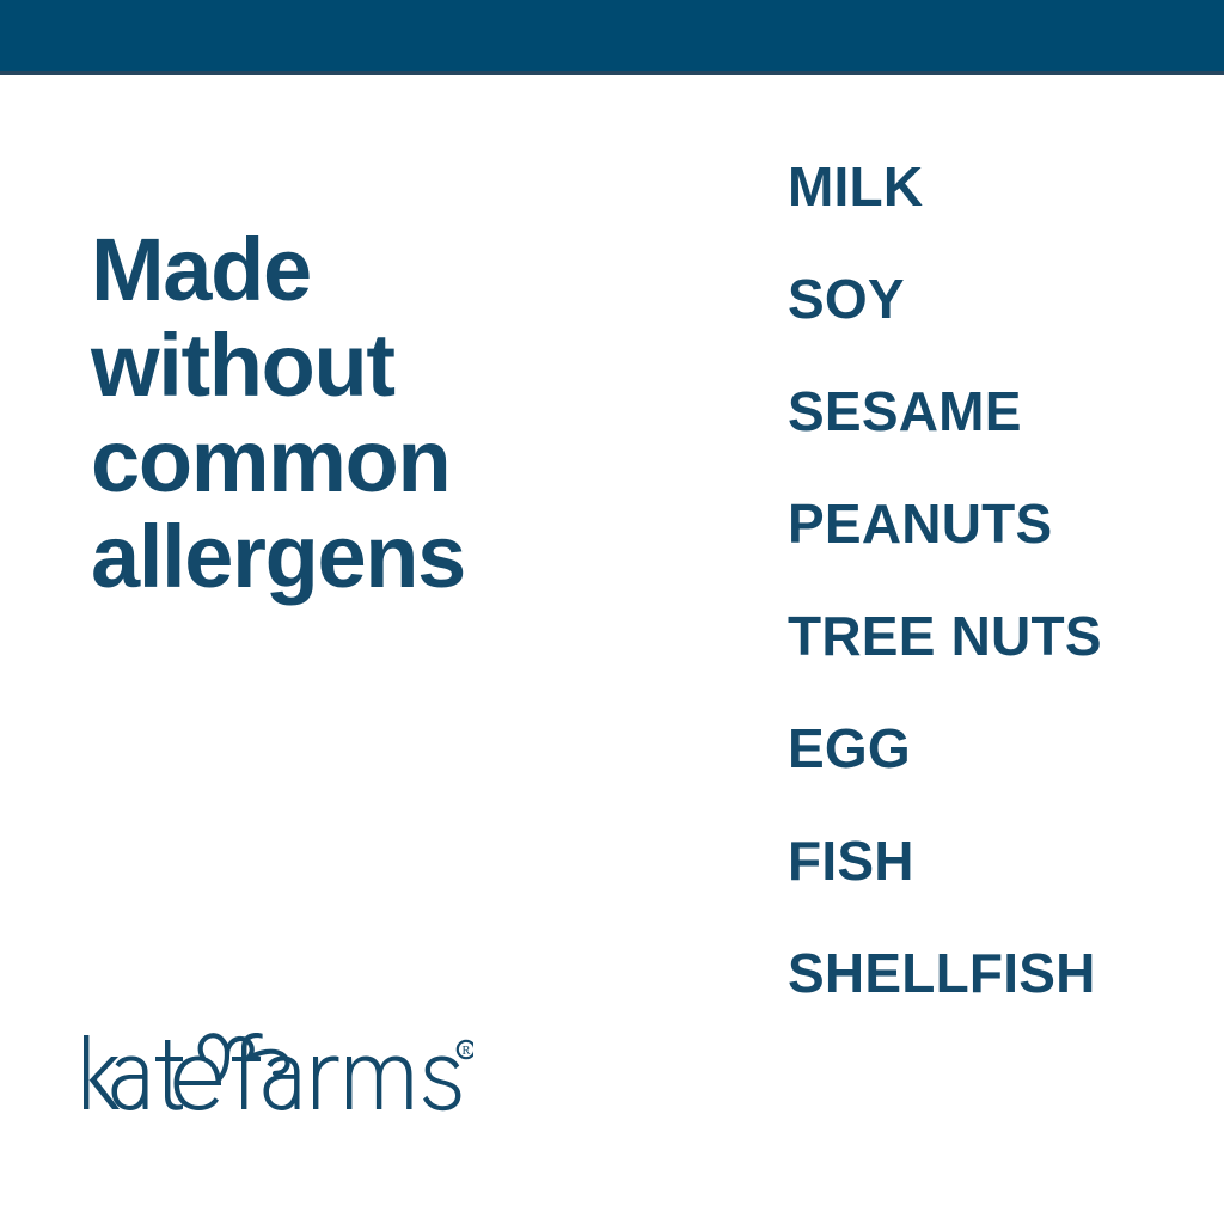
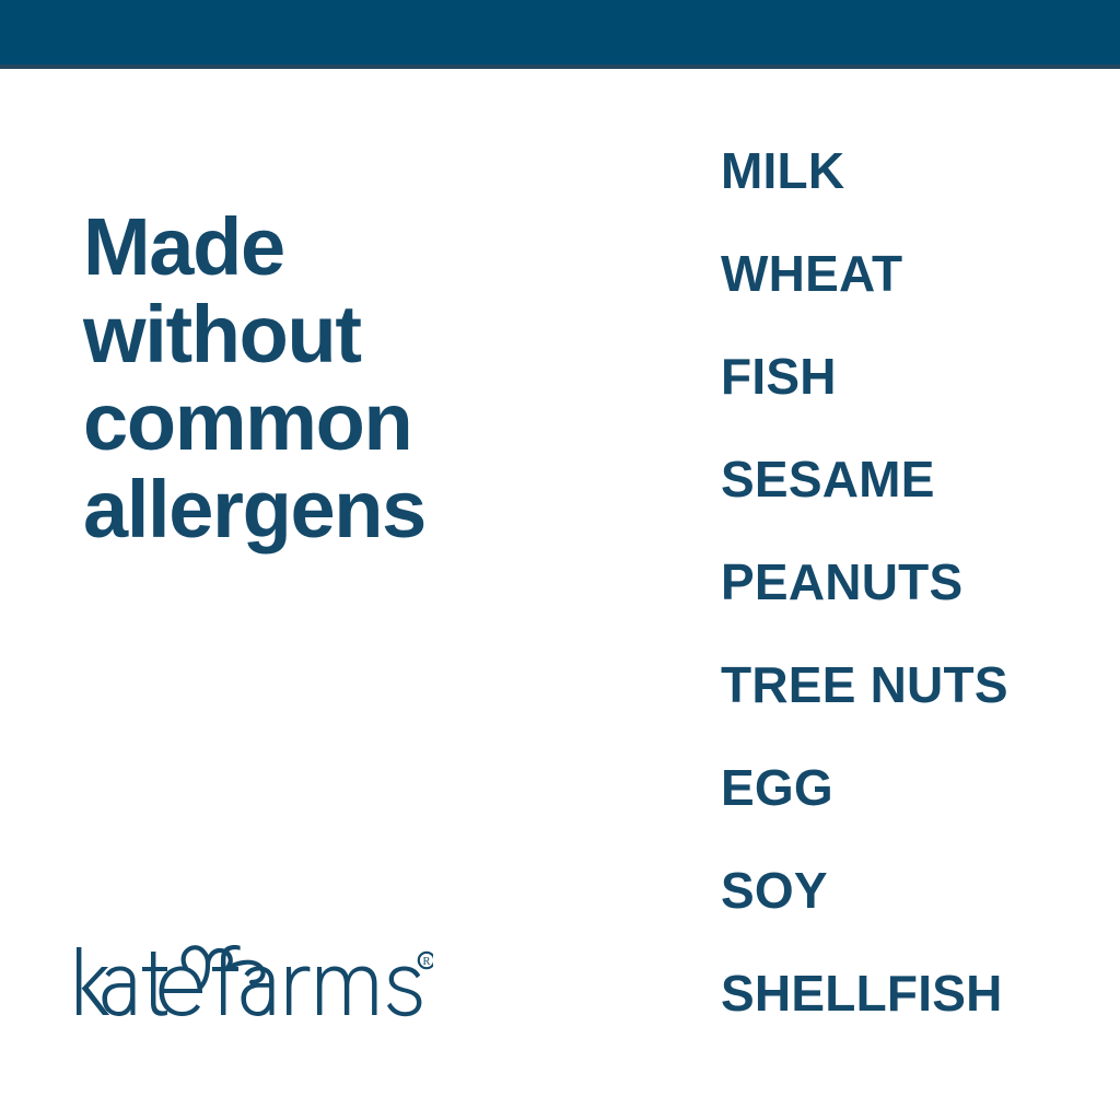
  Made
  without
  common
  allergens
  MILK
+ WHEAT
- SOY
+ FISH
  SESAME
  PEANUTS
  TREE NUTS
  EGG
- FISH
+ SOY
  SHELLFISH
  R
